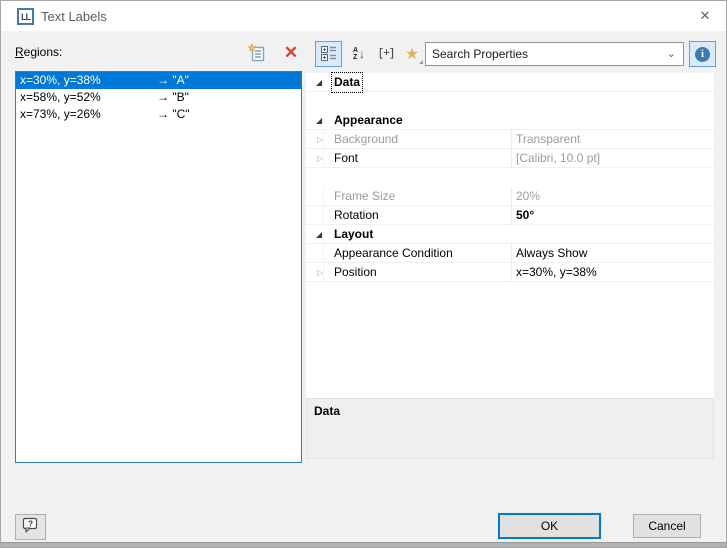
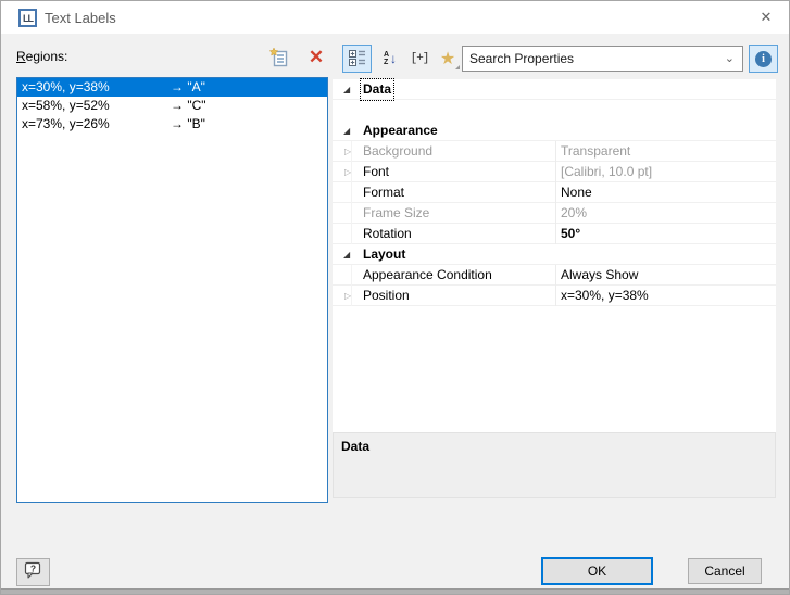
  LL
  Text Labels
  ✕
  Regions:
  ✕
  x=30%, y=38%
  → "A"
  x=58%, y=52%
- → "B"
+ → "C"
  x=73%, y=26%
- → "C"
+ → "B"
  ↓
  [+]
  ★
  Search Properties
  ⌄
  i
  ◢
  Data
  ◢
  Appearance
  ▷
  Background
  Transparent
  ▷
  Font
  [Calibri, 10.0 pt]
+ Format
+ None
  Frame Size
  20%
  Rotation
  50°
  ◢
  Layout
  Appearance Condition
  Always Show
  ▷
  Position
  x=30%, y=38%
  Data
  ?
  OK
  Cancel
